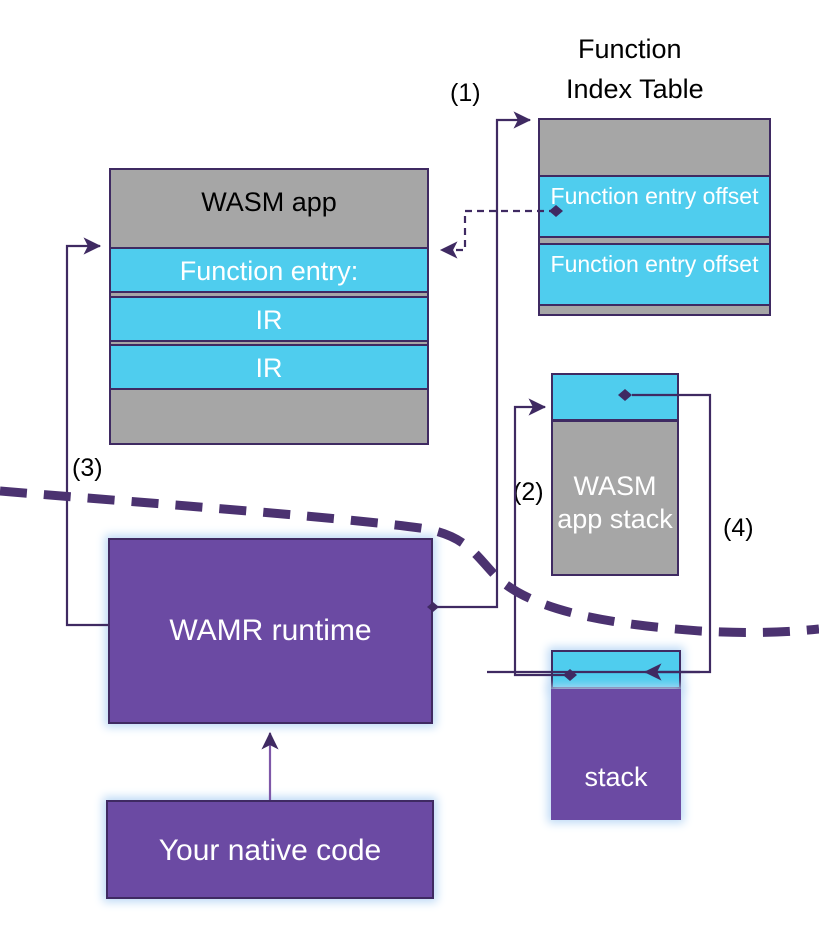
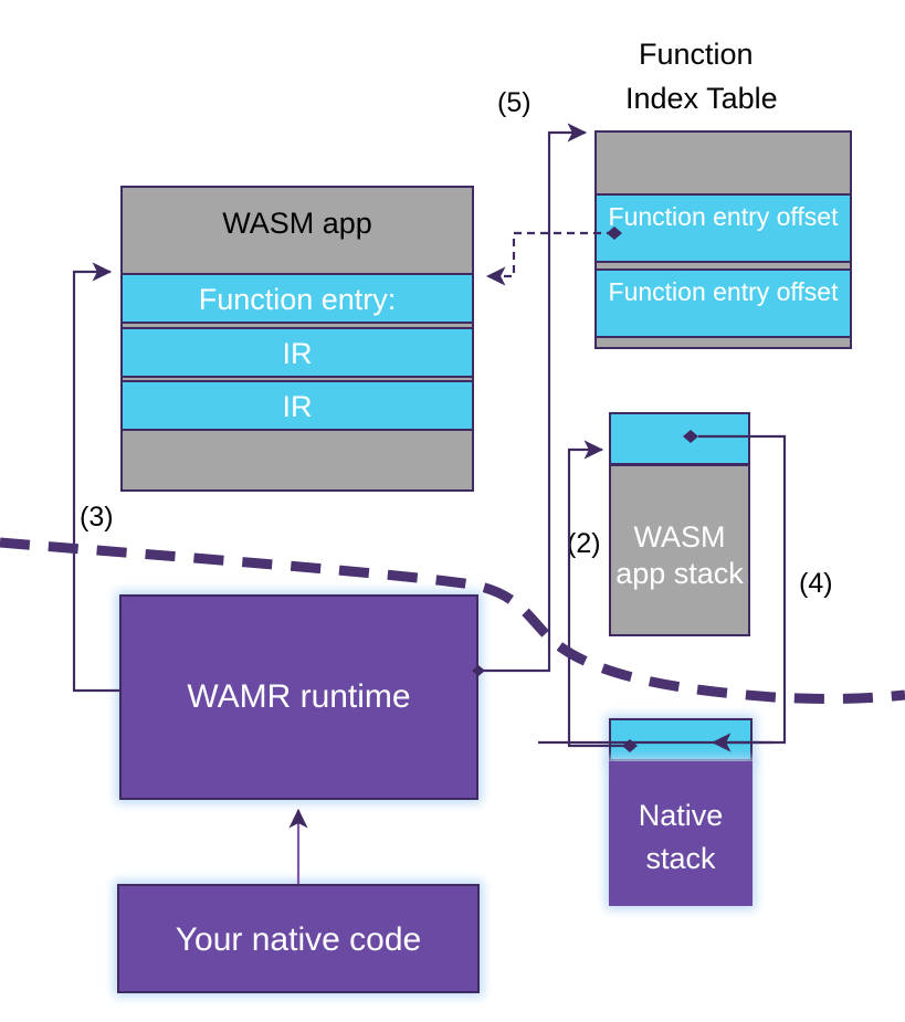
  Function
  Index Table
- (1)
+ (5)
  (2)
  (3)
  (4)
  Function entry offset
  Function entry offset
  WASM app
  Function entry:
  IR
  IR
  WASM app stack
+ Native
  stack
  WAMR runtime
  Your native code
